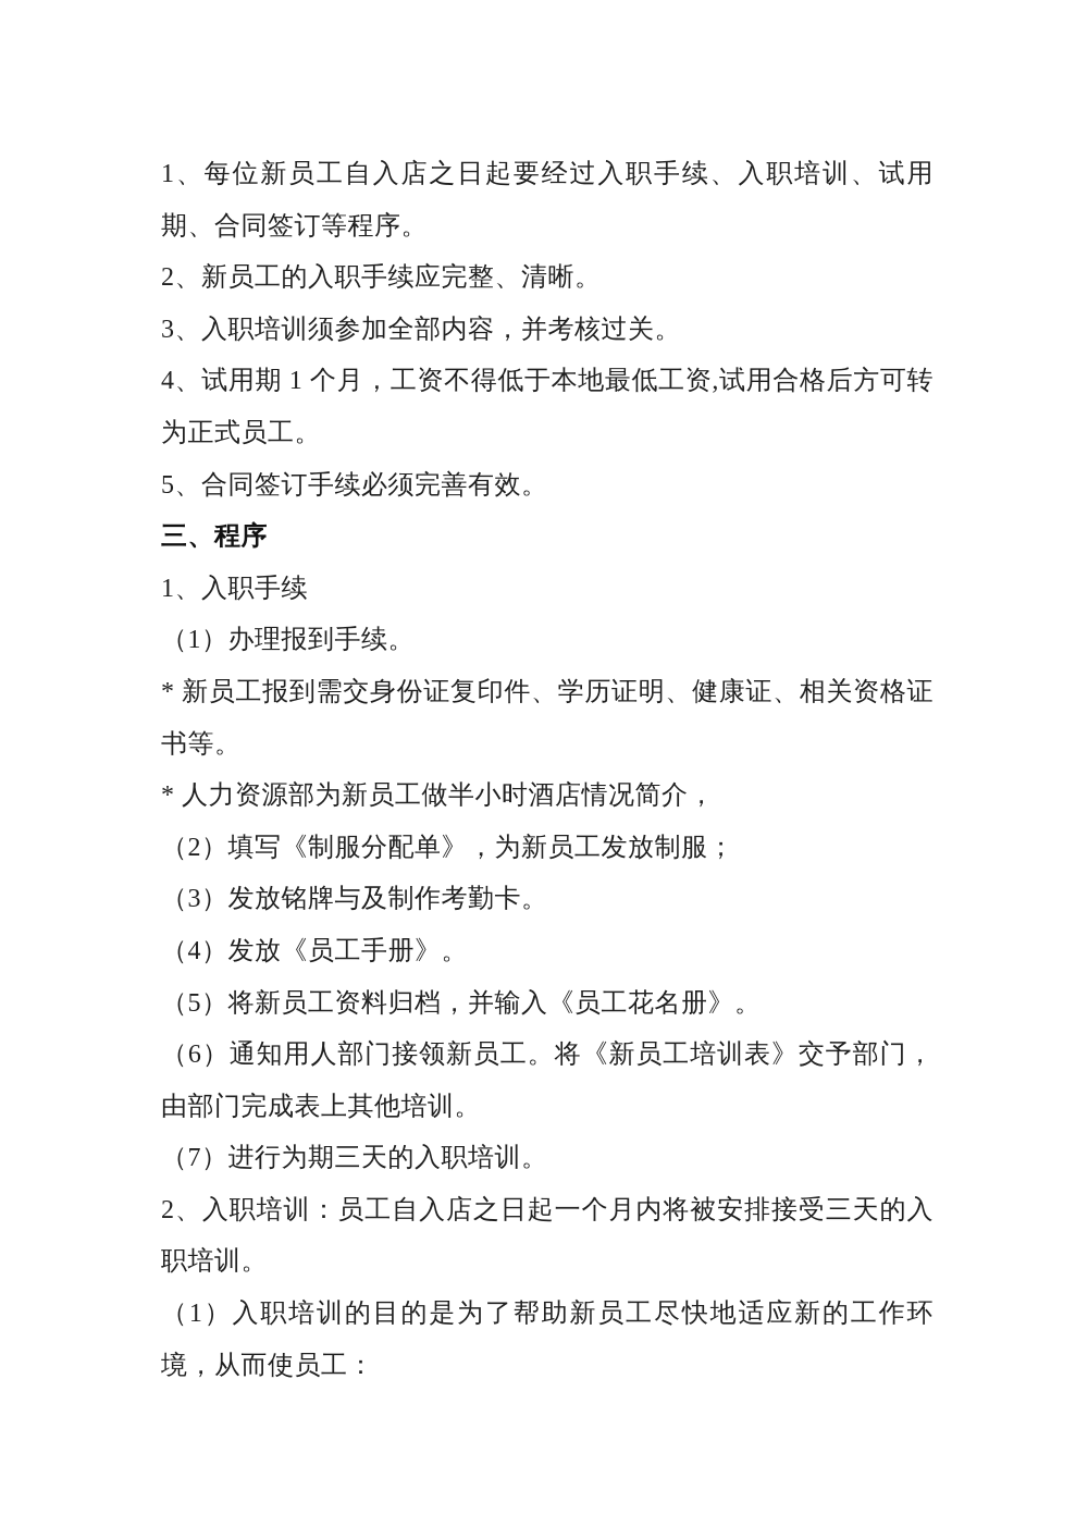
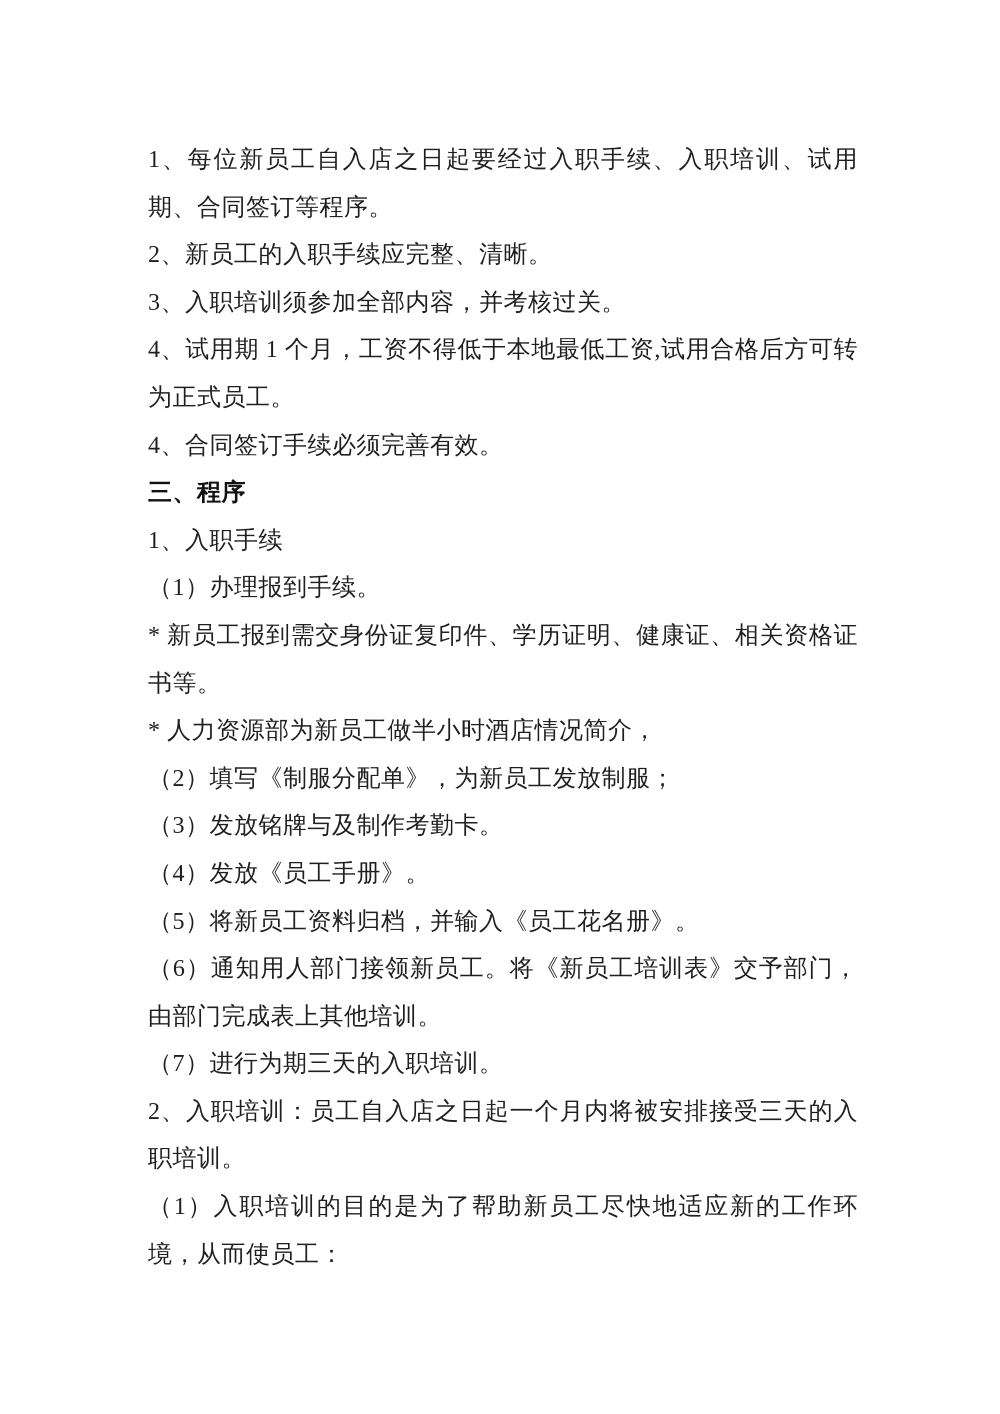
  1、每位新员工自入店之日起要经过入职手续、入职培训、试用期、合同签订等程序。
  2、新员工的入职手续应完整、清晰。
  3、入职培训须参加全部内容，并考核过关。
  4、试用期 1 个月，工资不得低于本地最低工资,试用合格后方可转为正式员工。
- 5、合同签订手续必须完善有效。
+ 4、合同签订手续必须完善有效。
  三、程序
  1、入职手续
  （1）办理报到手续。
  * 新员工报到需交身份证复印件、学历证明、健康证、相关资格证书等。
  * 人力资源部为新员工做半小时酒店情况简介，
  （2）填写《制服分配单》，为新员工发放制服；
  （3）发放铭牌与及制作考勤卡。
  （4）发放《员工手册》。
  （5）将新员工资料归档，并输入《员工花名册》。
  （6）通知用人部门接领新员工。将《新员工培训表》交予部门，由部门完成表上其他培训。
  （7）进行为期三天的入职培训。
  2、入职培训：员工自入店之日起一个月内将被安排接受三天的入职培训。
  （1）入职培训的目的是为了帮助新员工尽快地适应新的工作环境，从而使员工：
